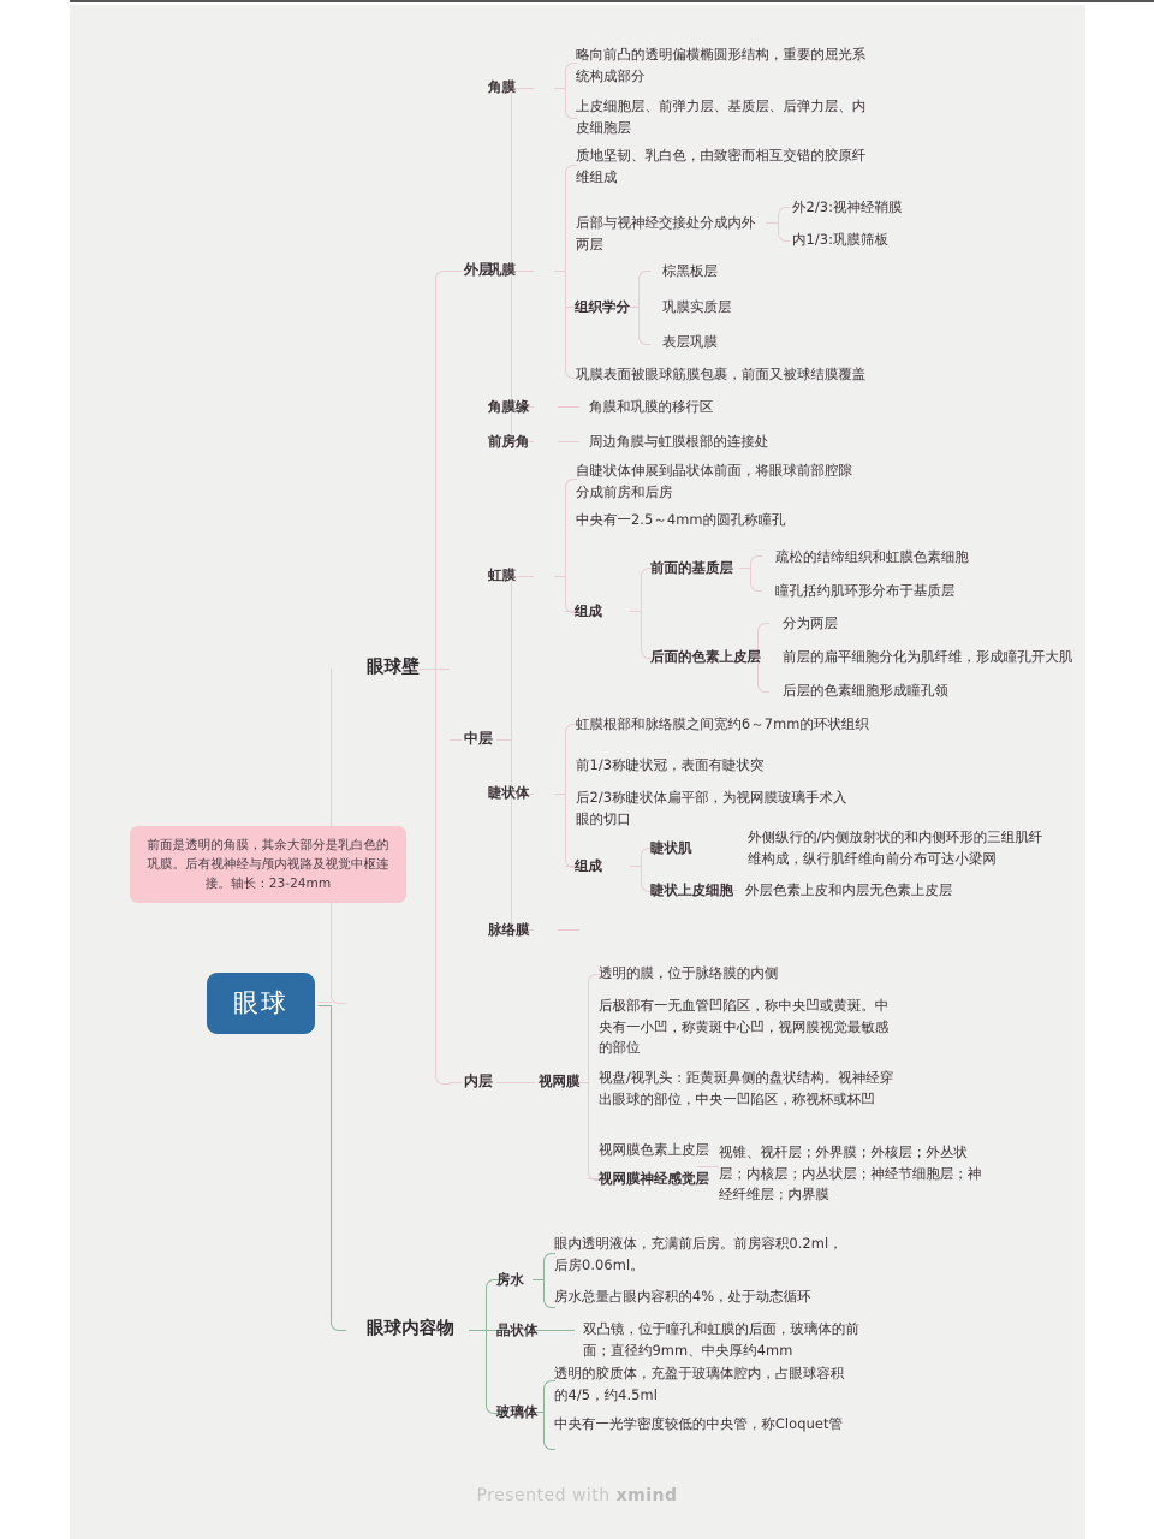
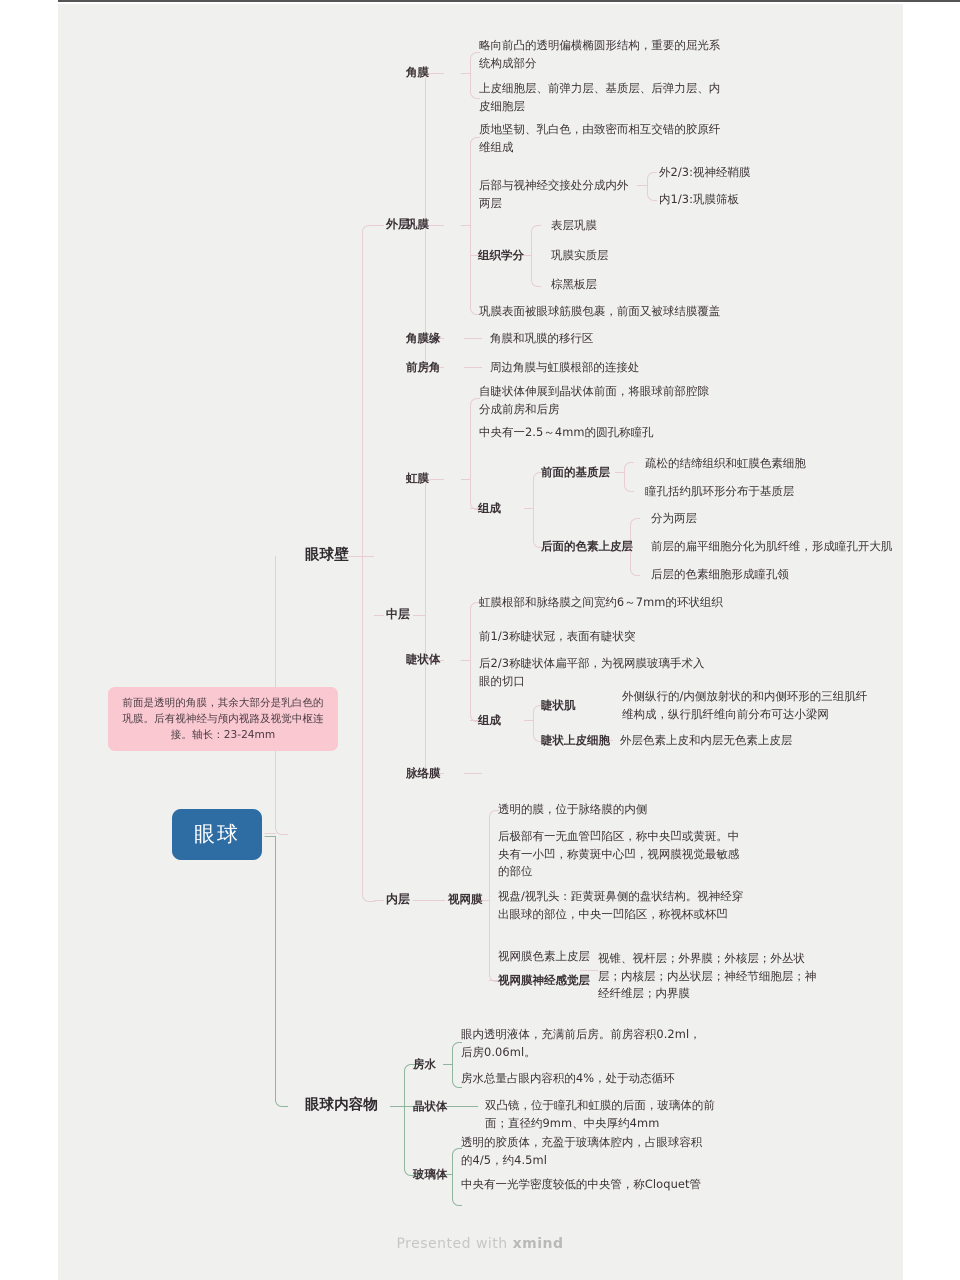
  眼球
  前面是透明的角膜，其余大部分是乳白色的巩膜。后有视神经与颅内视路及视觉中枢连接。轴长：23-24mm
  眼球壁
  眼球内容物
  外层
  中层
  内层
  角膜
  略向前凸的透明偏横椭圆形结构，重要的屈光系统构成部分
  上皮细胞层、前弹力层、基质层、后弹力层、内皮细胞层
  巩膜
  质地坚韧、乳白色，由致密而相互交错的胶原纤维组成
  后部与视神经交接处分成内外两层
  巩膜表面被眼球筋膜包裹，前面又被球结膜覆盖
  外2/3:视神经鞘膜
  内1/3:巩膜筛板
  组织学分
- 棕黑板层
+ 表层巩膜
  巩膜实质层
- 表层巩膜
+ 棕黑板层
  角膜缘
  角膜和巩膜的移行区
  前房角
  周边角膜与虹膜根部的连接处
  虹膜
  自睫状体伸展到晶状体前面，将眼球前部腔隙分成前房和后房
  中央有一2.5～4mm的圆孔称瞳孔
  组成
  前面的基质层
  疏松的结缔组织和虹膜色素细胞
  瞳孔括约肌环形分布于基质层
  后面的色素上皮层
  分为两层
  前层的扁平细胞分化为肌纤维，形成瞳孔开大肌
  后层的色素细胞形成瞳孔领
  睫状体
  虹膜根部和脉络膜之间宽约6～7mm的环状组织
  前1/3称睫状冠，表面有睫状突
  后2/3称睫状体扁平部，为视网膜玻璃手术入眼的切口
  组成
  睫状肌
  外侧纵行的/内侧放射状的和内侧环形的三组肌纤维构成，纵行肌纤维向前分布可达小梁网
  睫状上皮细胞
  外层色素上皮和内层无色素上皮层
  脉络膜
  视网膜
  透明的膜，位于脉络膜的内侧
  后极部有一无血管凹陷区，称中央凹或黄斑。中央有一小凹，称黄斑中心凹，视网膜视觉最敏感的部位
  视盘/视乳头：距黄斑鼻侧的盘状结构。视神经穿出眼球的部位，中央一凹陷区，称视杯或杯凹
  视网膜色素上皮层
  视网膜神经感觉层
  视锥、视杆层；外界膜；外核层；外丛状层；内核层；内丛状层；神经节细胞层；神经纤维层；内界膜
  房水
  眼内透明液体，充满前后房。前房容积0.2ml，后房0.06ml。
  房水总量占眼内容积的4%，处于动态循环
  晶状体
  双凸镜，位于瞳孔和虹膜的后面，玻璃体的前面；直径约9mm、中央厚约4mm
  玻璃体
  透明的胶质体，充盈于玻璃体腔内，占眼球容积的4/5，约4.5ml
  中央有一光学密度较低的中央管，称Cloquet管
  Presented with xmind
